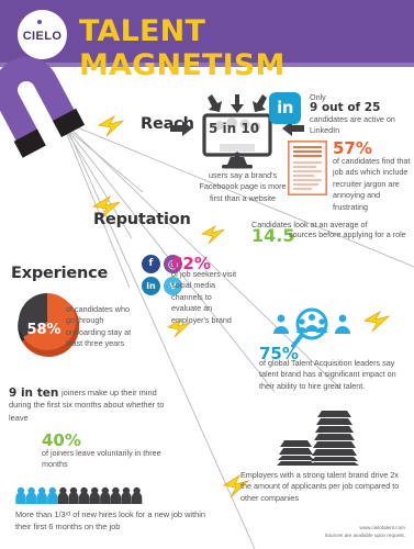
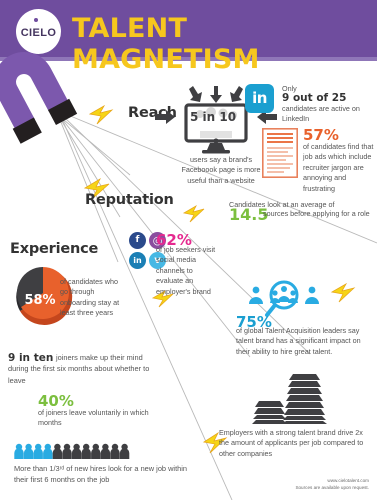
  CIELO
  TALENT MAGNETISM
  Reach
  Reputation
  Experience
  5 in 10
- users say a brand's Faceboook page is more first than a website
+ users say a brand's Faceboook page is more useful than a website
  in
  Only
  9 out of 25
  candidates are active on LinkedIn
  57%
  of candidates find that job ads which include recruiter jargon are annoying and frustrating
  Candidates look at an average of
  14.5
  sources before applying for a role
  f
  ◎
  in
  ᴠ
  62%
  of job seekers visit social media channels to evaluate an employer's brand
  75%
  of global Talent Acquisition leaders say talent brand has a significant impact on their ability to hire great talent.
  Employers with a strong talent brand drive 2x the amount of applicants per job compared to other companies
  58%
  of candidates who go through onboarding stay at least three years
  9 in ten
  joiners make up their mind during the first six months about whether to leave
  40%
- of joiners leave voluntarily in three months
+ of joiners leave voluntarily in which months
  More than 1/3ʳᵈ of new hires look for a new job within their first 6 months on the job
